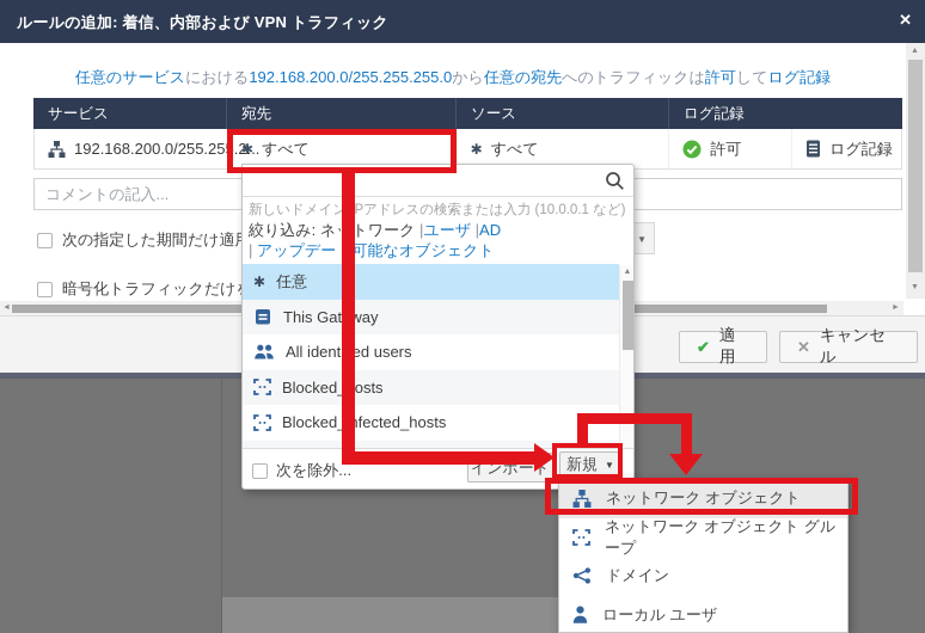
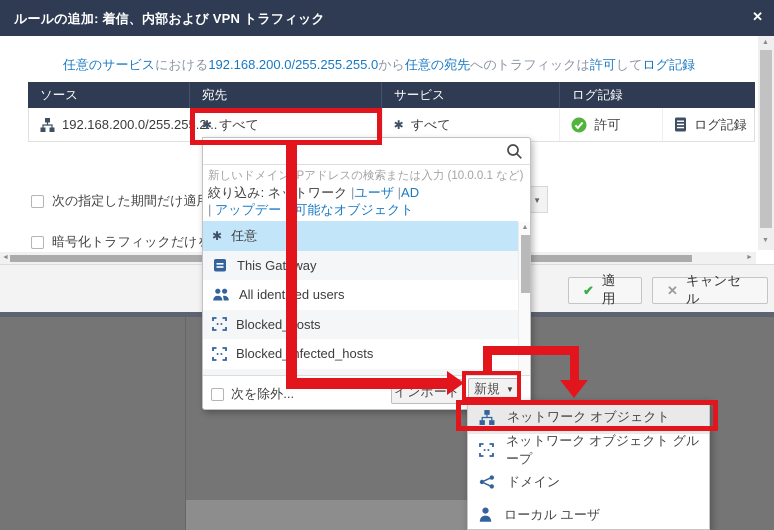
  ルールの追加: 着信、内部および VPN トラフィック
  ✕
  任意のサービスにおける192.168.200.0/255.255.255.0から任意の宛先へのトラフィックは許可してログ記録
- サービス
+ ソース
  宛先
- ソース
+ サービス
  ログ記録
  192.168.200.0/255.255.2...
  ✱
  すべて
  ✱
  すべて
  許可
  ログ記録
- コメントの記入...
  次の指定した期間だけ適
  ▼
  暗号化トラフィックだけ
  ✔
  適用
  ✕
  キャンセル
  新しいドメインPアドレスの検索または入力 (10.0.0.1 など)
  絞り込み: ネトワーク |ユーザ |AD
  | アップデー可能なオブジェクト
  ✱
  任意
  This Gatway
  All idented users
  Blockedosts
  Blockedfected_hosts
  次を除外...
  インポート
  新規
  ▼
  ネットワーク オブジェクト
  ネットワーク オブジェクト グループ
  ドメイン
  ローカル ユーザ
